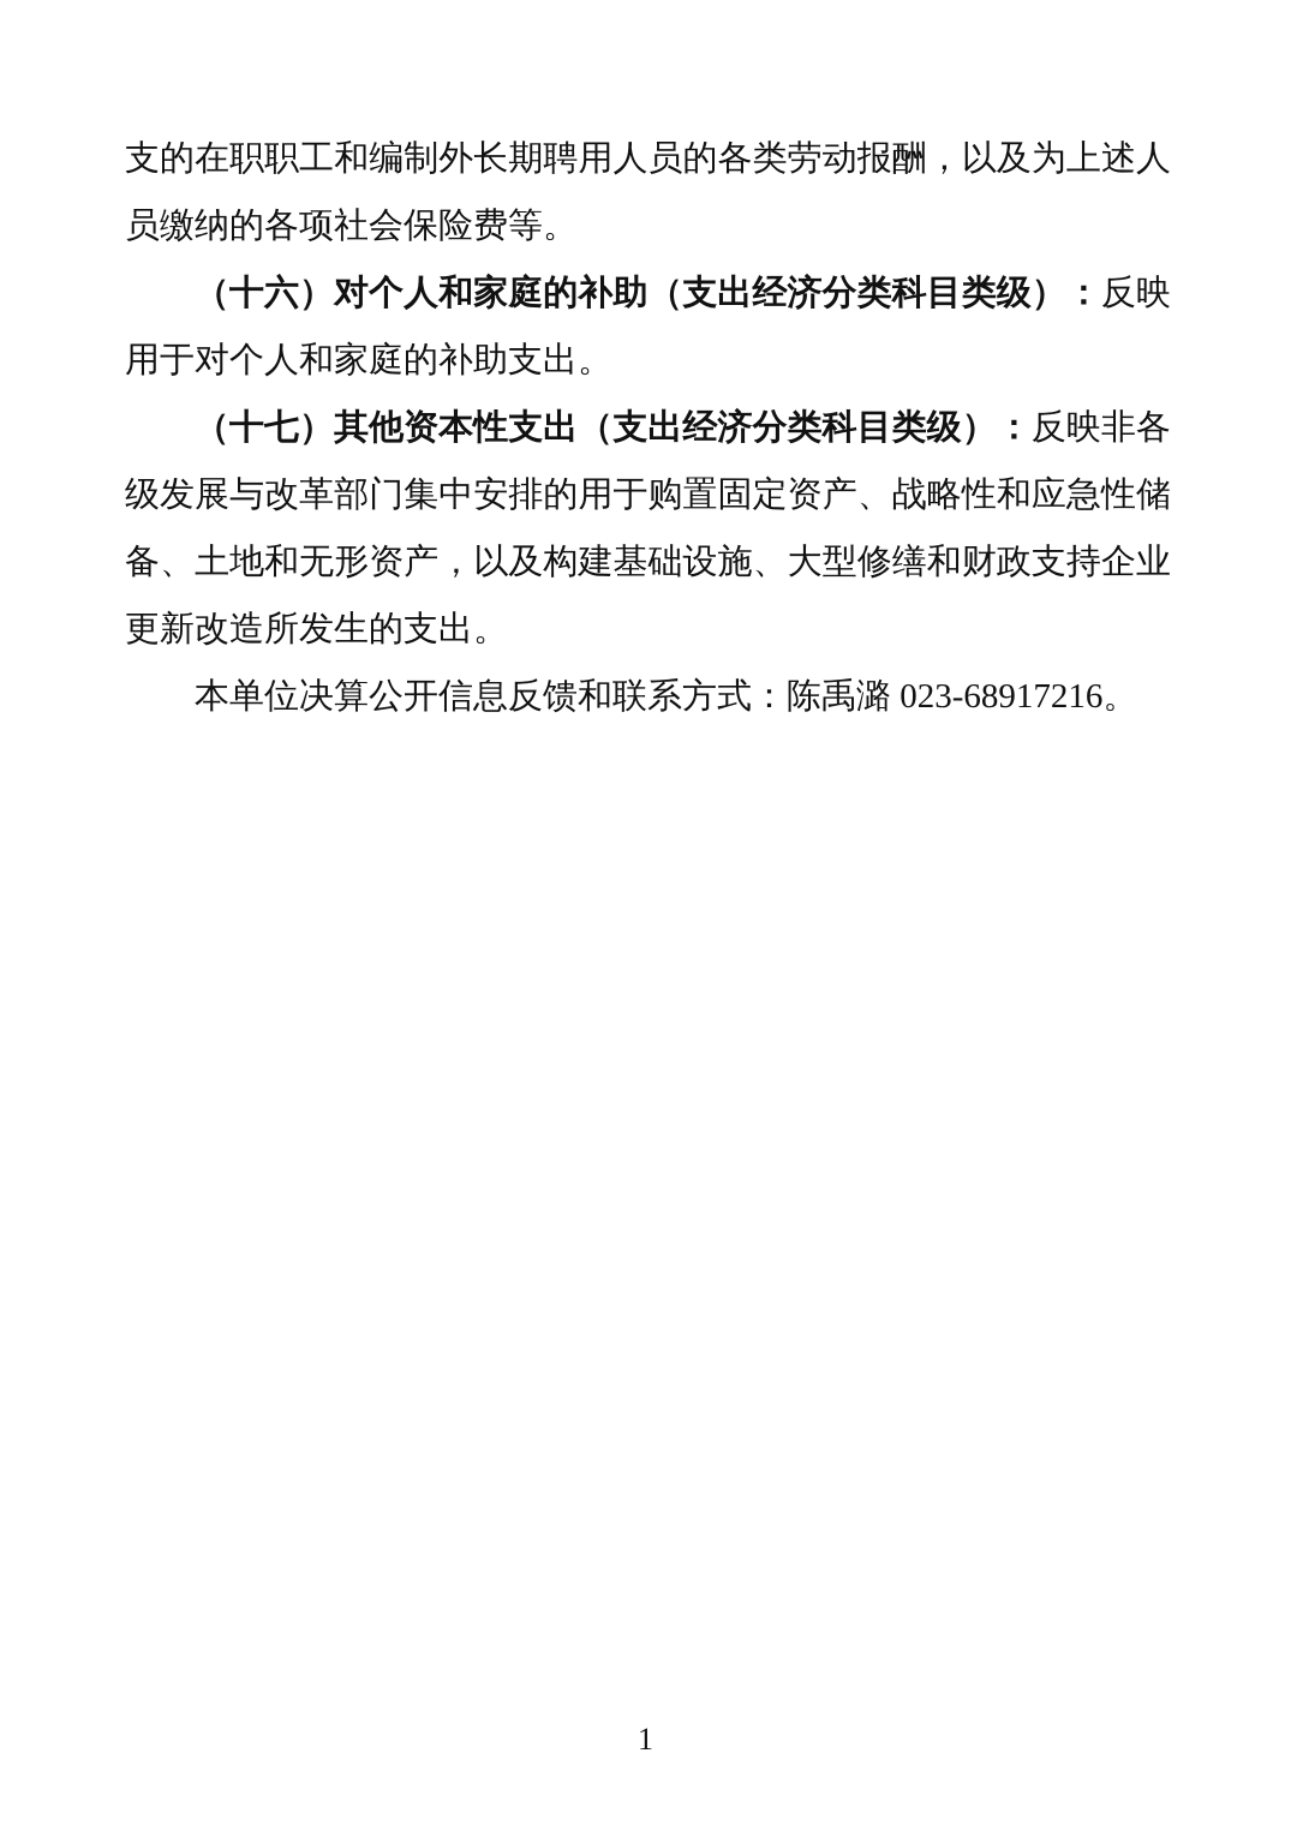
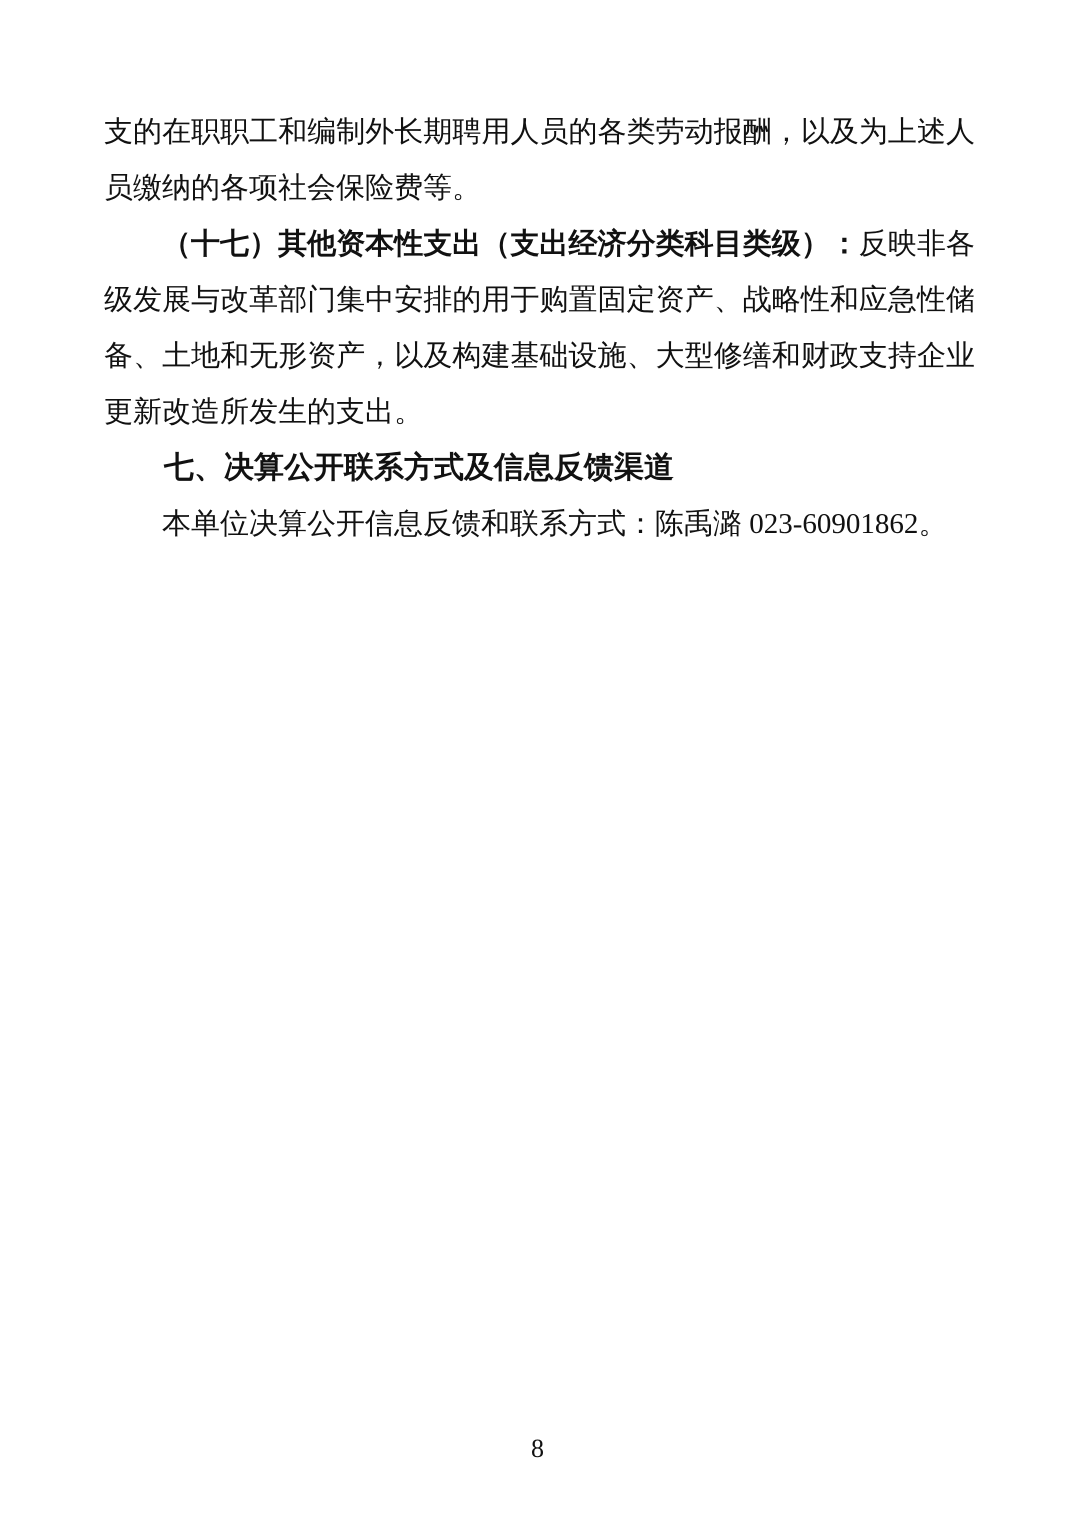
  支的在职职工和编制外长期聘用人员的各类劳动报酬，以及为上述人员缴纳的各项社会保险费等。
- （十六）对个人和家庭的补助（支出经济分类科目类级）：反映用于对个人和家庭的补助支出。
  （十七）其他资本性支出（支出经济分类科目类级）：反映非各级发展与改革部门集中安排的用于购置固定资产、战略性和应急性储备、土地和无形资产，以及构建基础设施、大型修缮和财政支持企业更新改造所发生的支出。
+ 七、决算公开联系方式及信息反馈渠道
- 本单位决算公开信息反馈和联系方式：陈禹潞 023-68917216。
+ 本单位决算公开信息反馈和联系方式：陈禹潞 023-60901862。
- 1
+ 8
